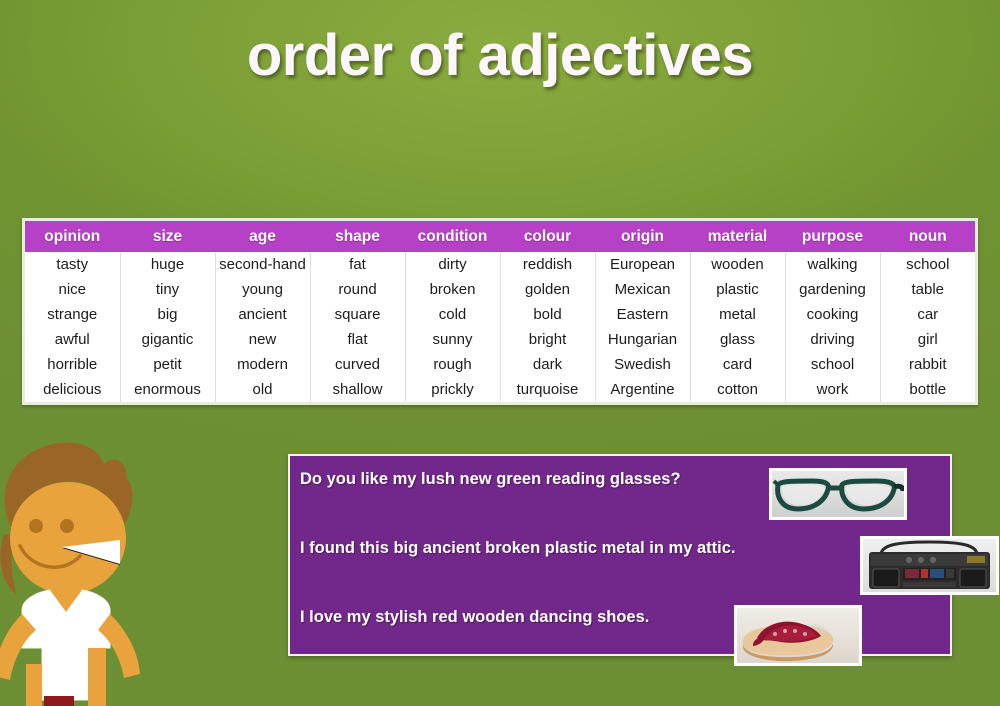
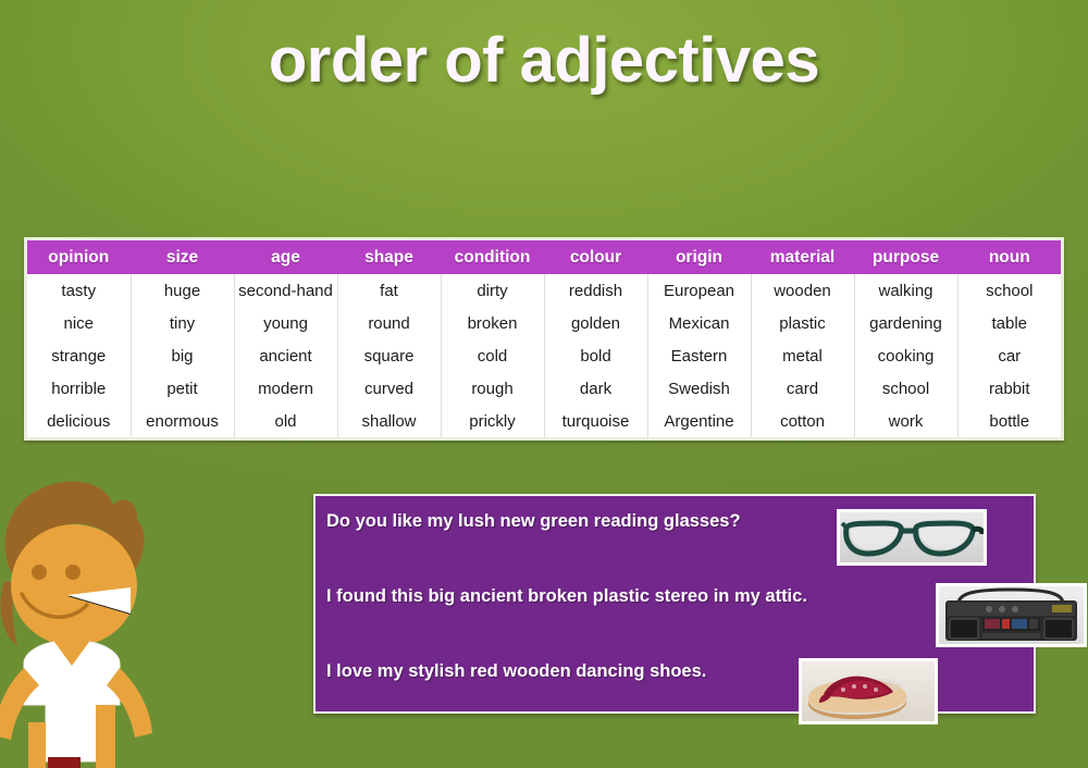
  order of adjectives
  opinion	size	age	shape	condition	colour	origin	material	purpose	noun
  tasty	huge	second-hand	fat	dirty	reddish	European	wooden	walking	school
  nice	tiny	young	round	broken	golden	Mexican	plastic	gardening	table
  strange	big	ancient	square	cold	bold	Eastern	metal	cooking	car
- awful	gigantic	new	flat	sunny	bright	Hungarian	glass	driving	girl
  horrible	petit	modern	curved	rough	dark	Swedish	card	school	rabbit
  delicious	enormous	old	shallow	prickly	turquoise	Argentine	cotton	work	bottle
  Do you like my lush new green reading glasses?
- I found this big ancient broken plastic metal in my attic.
+ I found this big ancient broken plastic stereo in my attic.
  I love my stylish red wooden dancing shoes.
